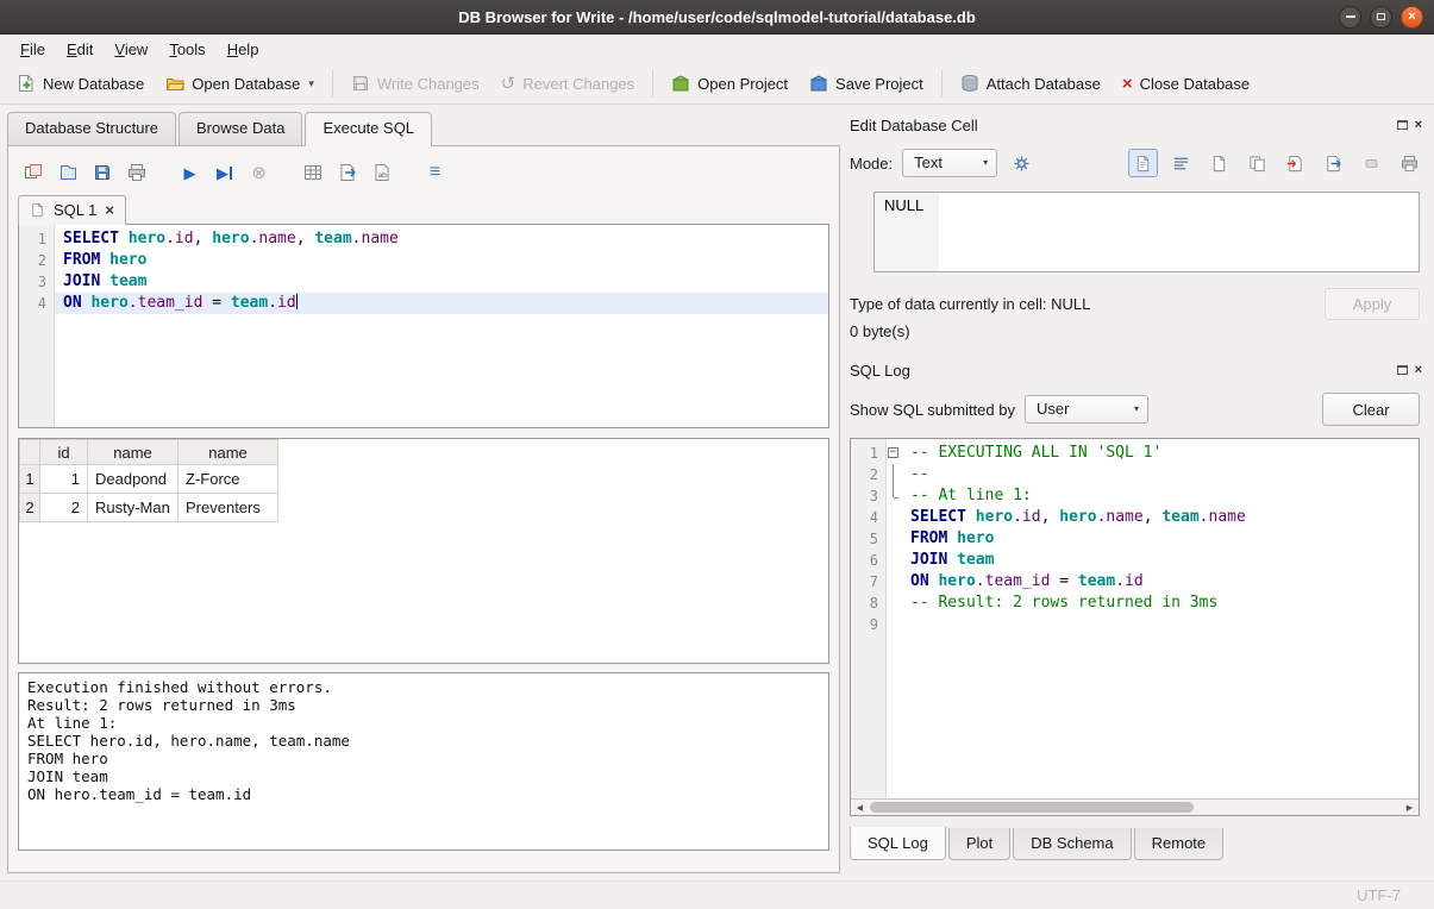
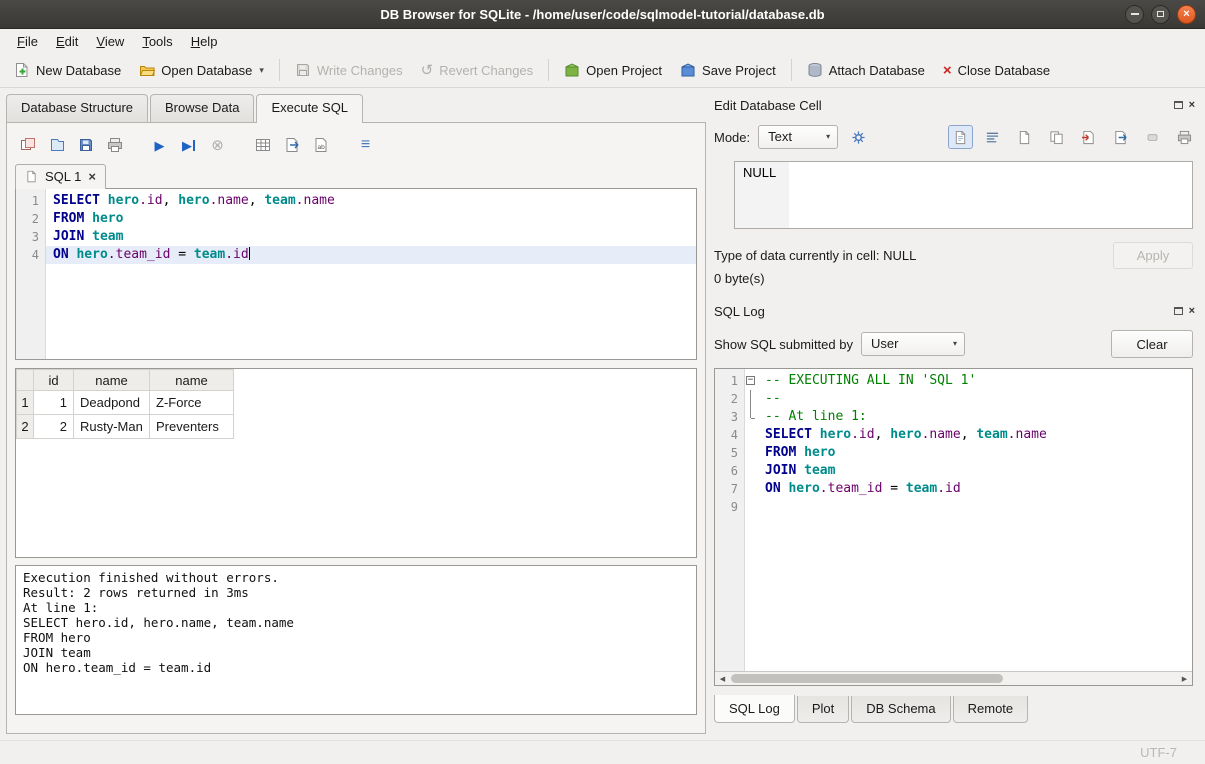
- DB Browser for Write - /home/user/code/sqlmodel-tutorial/database.db
+ DB Browser for SQLite - /home/user/code/sqlmodel-tutorial/database.db
  ×
  File
  Edit
  View
  Tools
  Help
  New Database
  Open Database
  ▾
  Write Changes
  ↺
  Revert Changes
  Open Project
  Save Project
  Attach Database
  ×
  Close Database
  Database Structure
  Browse Data
  Execute SQL
  ▶
  ▶
  ⊗
  ≡
  SQL 1
  ×
  1
  SELECT hero.id, hero.name, team.name
  2
  FROM hero
  3
  JOIN team
  4
  ON hero.team_id = team.id
  	id	name	name
  1	1	Deadpond	Z-Force
  2	2	Rusty-Man	Preventers
  Execution finished without errors.
  Result: 2 rows returned in 3ms
  At line 1:
  SELECT hero.id, hero.name, team.name
  FROM hero
  JOIN team
  ON hero.team_id = team.id
  Edit Database Cell
  ×
  Mode:
  Text
  ▾
  NULL
  Type of data currently in cell: NULL
  Apply
  0 byte(s)
  SQL Log
  ×
  Show SQL submitted by
  User
  ▾
  Clear
  1
  −
  -- EXECUTING ALL IN 'SQL 1'
  2
  --
  3
  -- At line 1:
  4
  SELECT hero.id, hero.name, team.name
  5
  FROM hero
  6
  JOIN team
  7
  ON hero.team_id = team.id
- 8
- -- Result: 2 rows returned in 3ms
  9
  SQL Log
  Plot
  DB Schema
  Remote
  UTF-7
